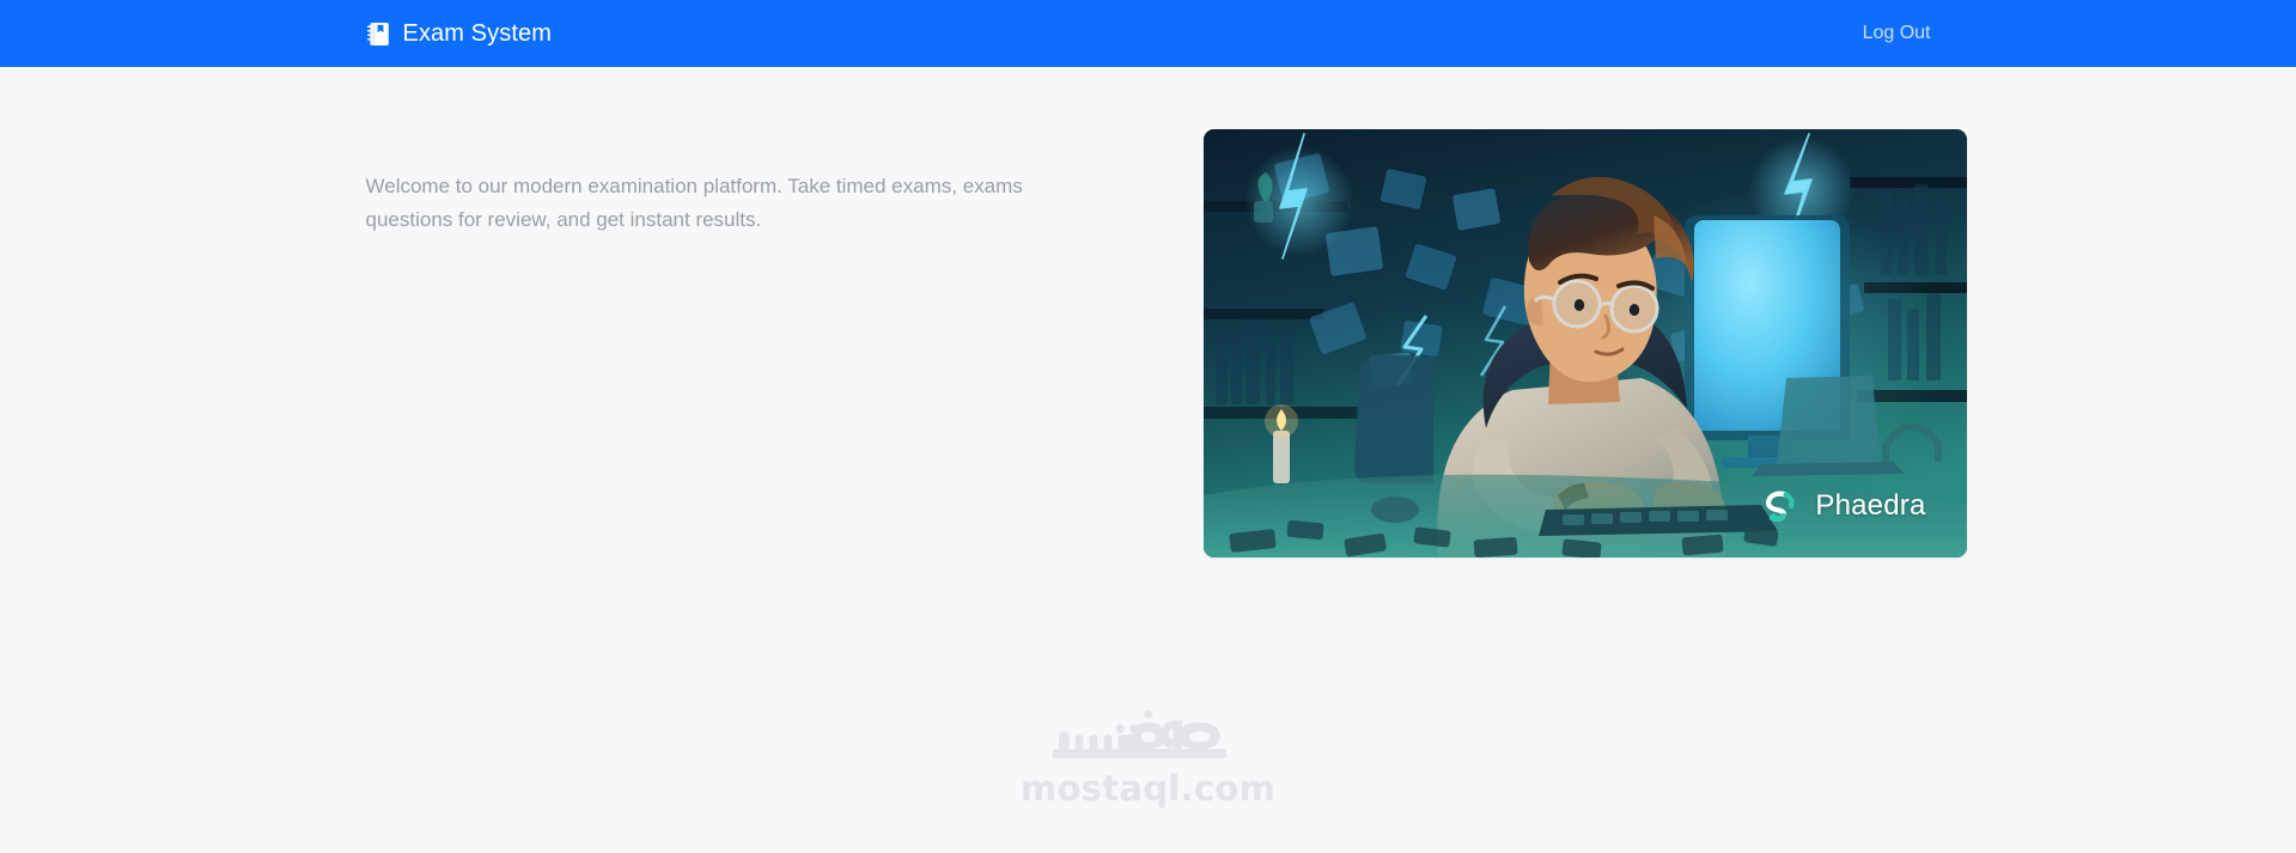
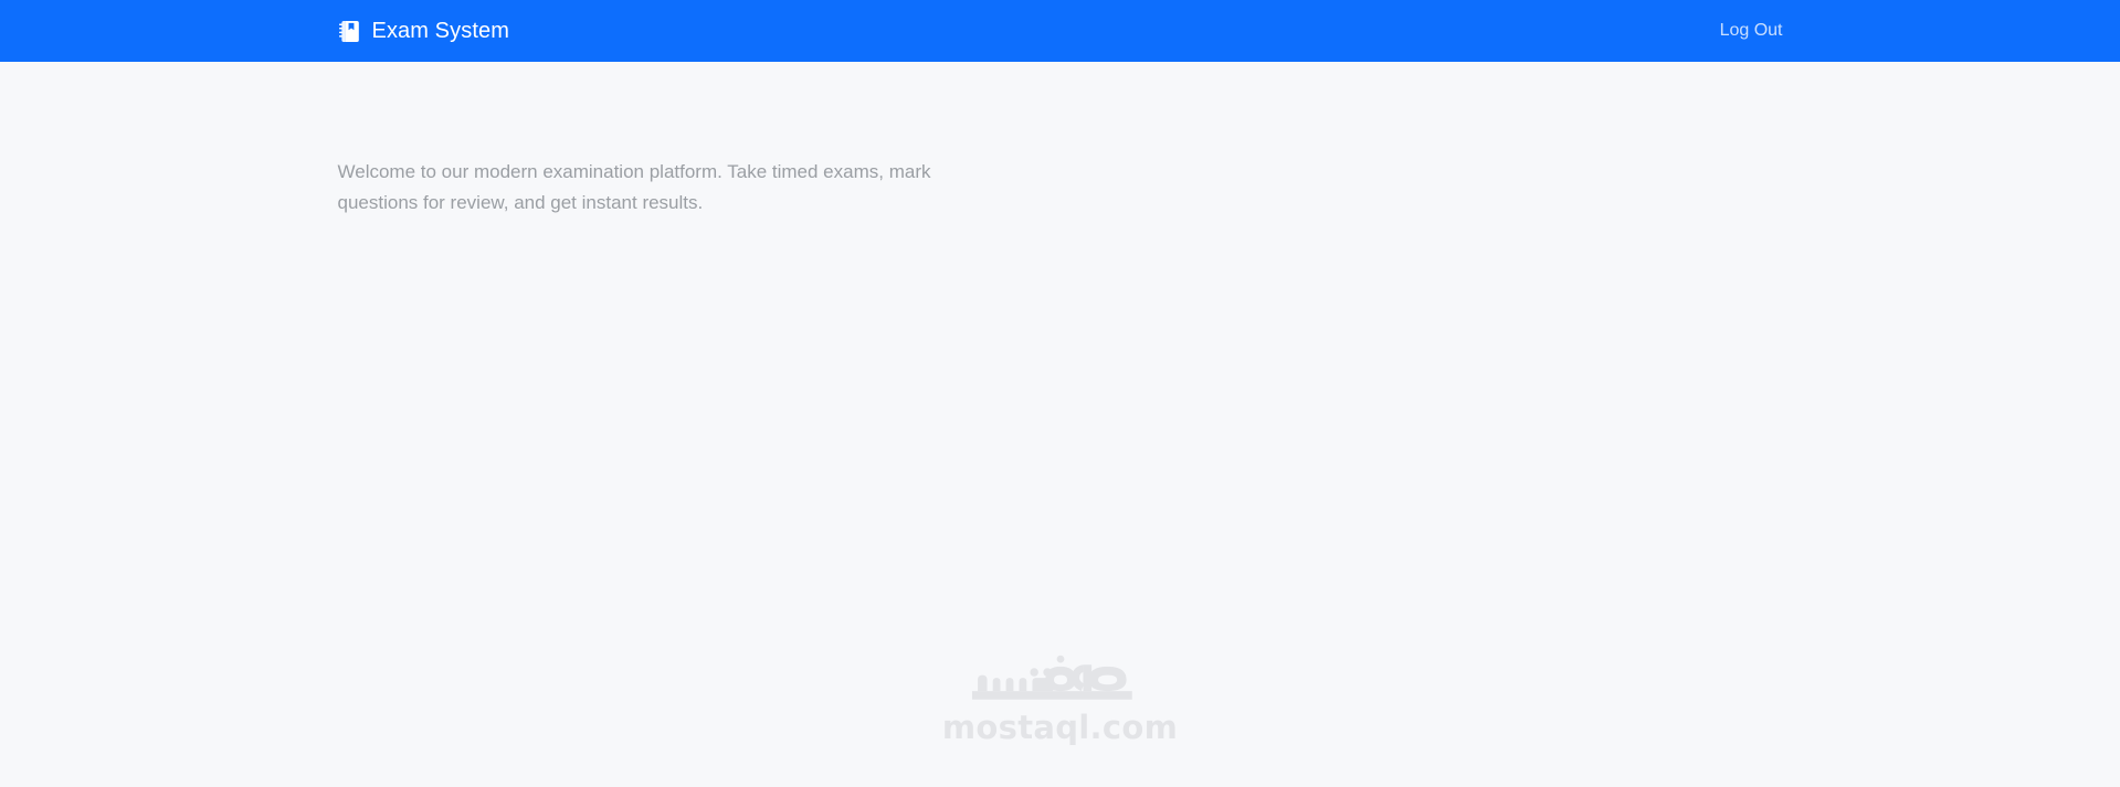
  Exam System
  Log Out
- Welcome to our modern examination platform. Take timed exams, exams questions for review, and get instant results.
+ Welcome to our modern examination platform. Take timed exams, mark questions for review, and get instant results.
- Phaedra
